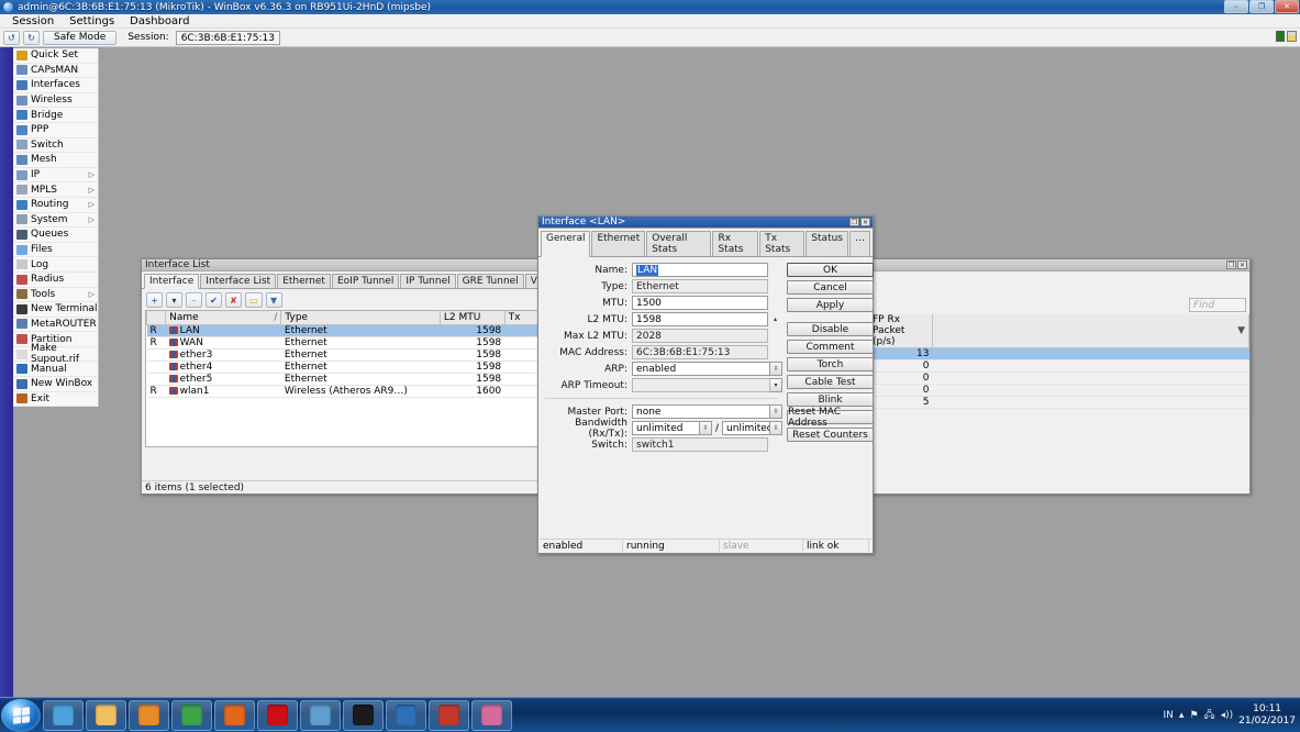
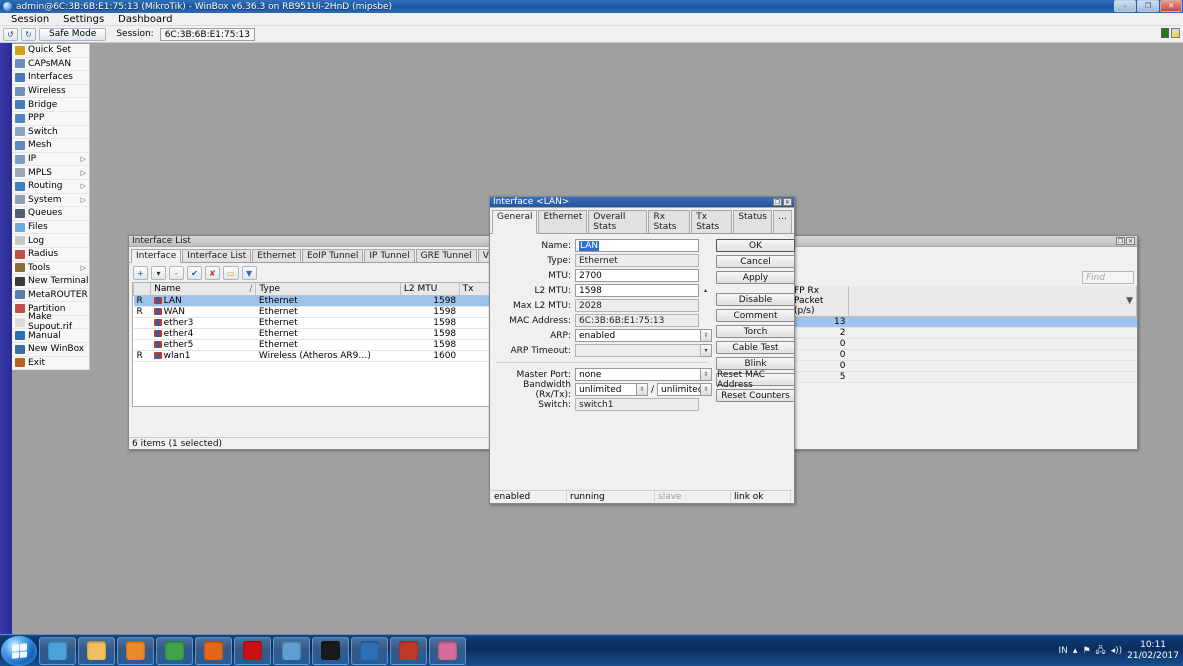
  admin@6C:3B:6B:E1:75:13 (MikroTik) - WinBox v6.36.3 on RB951Ui-2HnD (mipsbe)
  –
  ❐
  ✕
  Session
  Settings
  Dashboard
  ↺
  ↻
  Safe Mode
  Session:
  6C:3B:6B:E1:75:13
  Quick Set
  CAPsMAN
  Interfaces
  Wireless
  Bridge
  PPP
  Switch
  Mesh
  IP
  ▷
  MPLS
  ▷
  Routing
  ▷
  System
  ▷
  Queues
  Files
  Log
  Radius
  Tools
  ▷
  New Terminal
  MetaROUTER
  Partition
  Make Supout.rif
  Manual
  New WinBox
  Exit
  Find
  FP Rx Packet (p/s)	▼
  13
+ 2
  0
  0
  0
  5
  Interface List
  Interface
  Interface List
  Ethernet
  EoIP Tunnel
  IP Tunnel
  GRE Tunnel
  +
  ▾
  –
  ✔
  ✘
  ▭
  ▼
  6 items (1 selected)
  Interface <LAN>
  General
  Ethernet
  Overall Stats
  Rx Stats
  Tx Stats
  Status
  …
  Name:
  LAN
  Type:
  Ethernet
  MTU:
- 1500
+ 2700
  L2 MTU:
  1598
  Max L2 MTU:
  2028
  MAC Address:
  6C:3B:6B:E1:75:13
  ARP:
  enabled
  ARP Timeout:
  Master Port:
  none
  Bandwidth (Rx/Tx):
  unlimited
  /
  unlimite
  Switch:
  switch1
  OK
  Cancel
  Apply
  Disable
  Comment
  Torch
  Cable Test
  Blink
  Reset MAC Address
  Reset Counters
  enabled
  running
  slave
  link ok
  IN
  ▴
  ⚑
  🖧
  ◂))
  10:11
  21/02/2017
